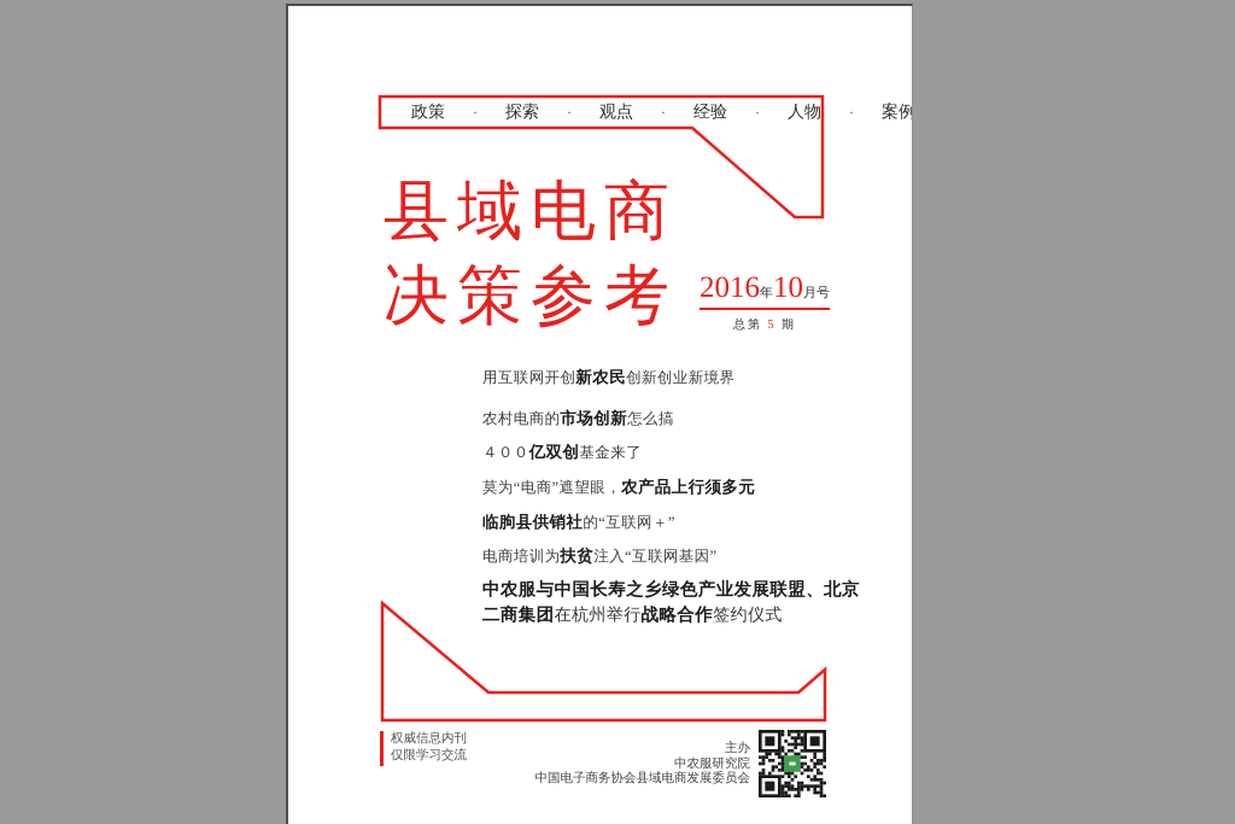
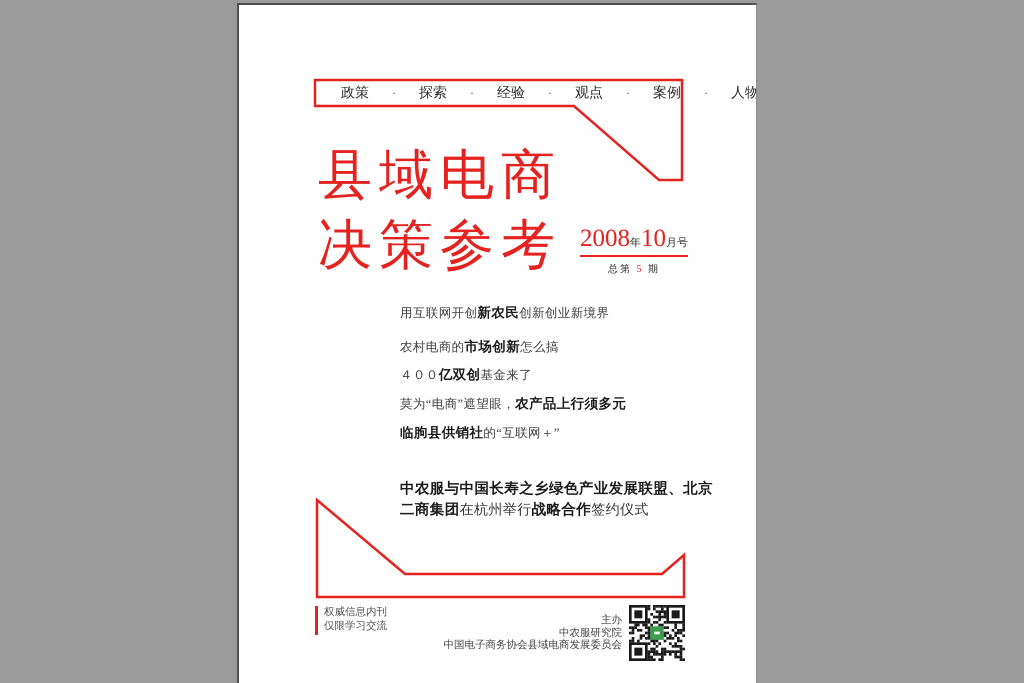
  政策
  ·
  探索
  ·
- 观点
+ 经验
  ·
- 经验
+ 观点
  ·
- 人物
+ 案例
  ·
- 案例
+ 人物
  县域电商
  决策参考
- 2016年10月号
+ 2008年10月号
  总第 5 期
  用互联网开创新农民创新创业新境界
  农村电商的市场创新怎么搞
  ４００亿双创基金来了
  莫为“电商”遮望眼，农产品上行须多元
  临朐县供销社的“互联网＋”
- 电商培训为扶贫注入“互联网基因”
  中农服与中国长寿之乡绿色产业发展联盟、北京二商集团在杭州举行战略合作签约仪式
  权威信息内刊
  仅限学习交流
  主办
  中农服研究院
  中国电子商务协会县域电商发展委员会
